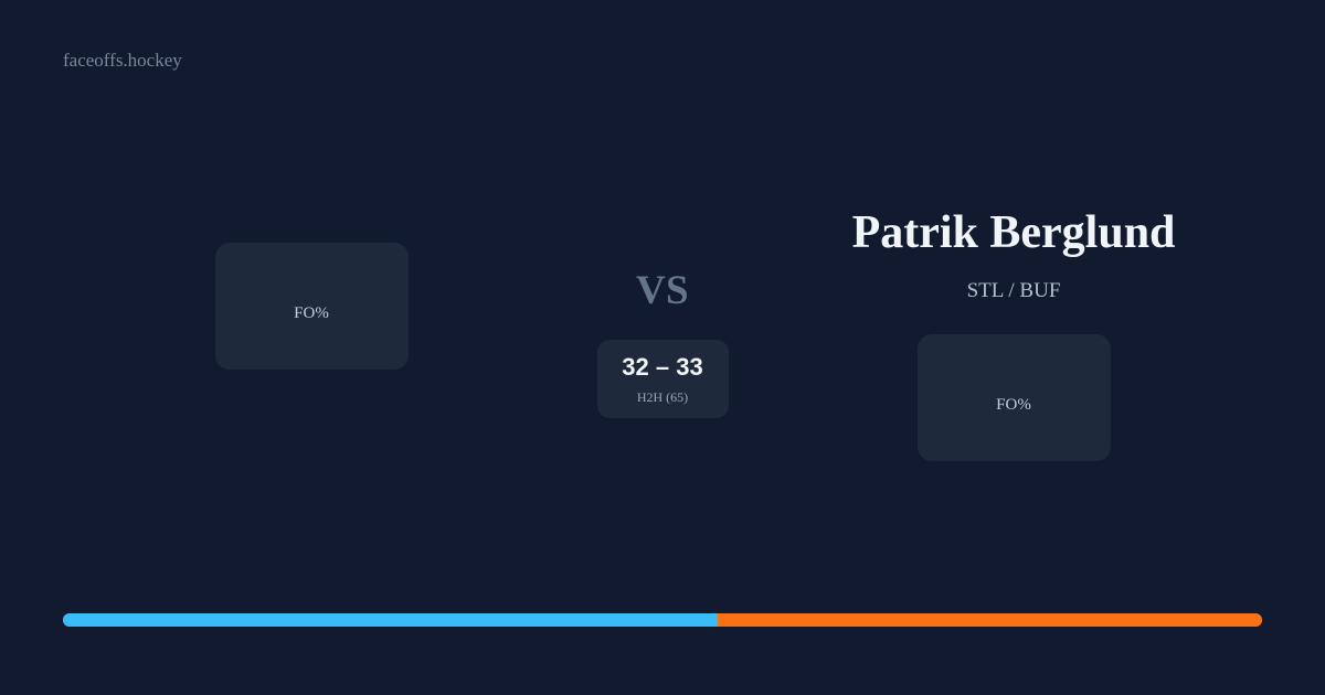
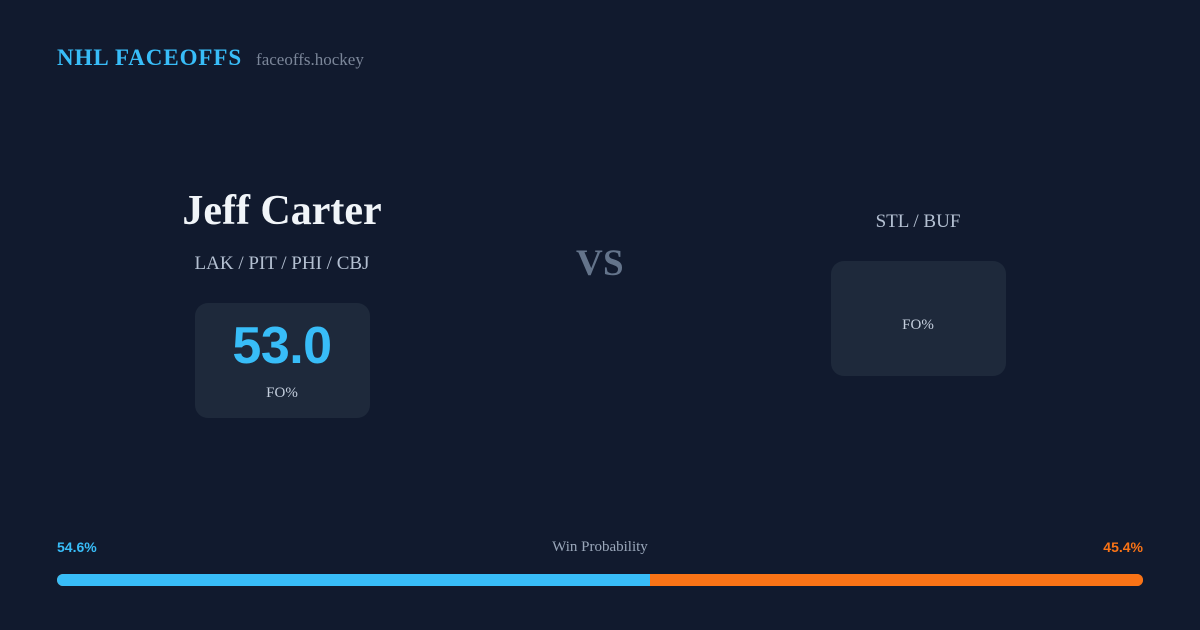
+ NHL FACEOFFS
  faceoffs.hockey
+ Jeff Carter
+ LAK / PIT / PHI / CBJ
+ 53.0
  FO%
  VS
- 32 – 33
- H2H (65)
- Patrik Berglund
  STL / BUF
  FO%
+ 54.6%
+ Win Probability
+ 45.4%
